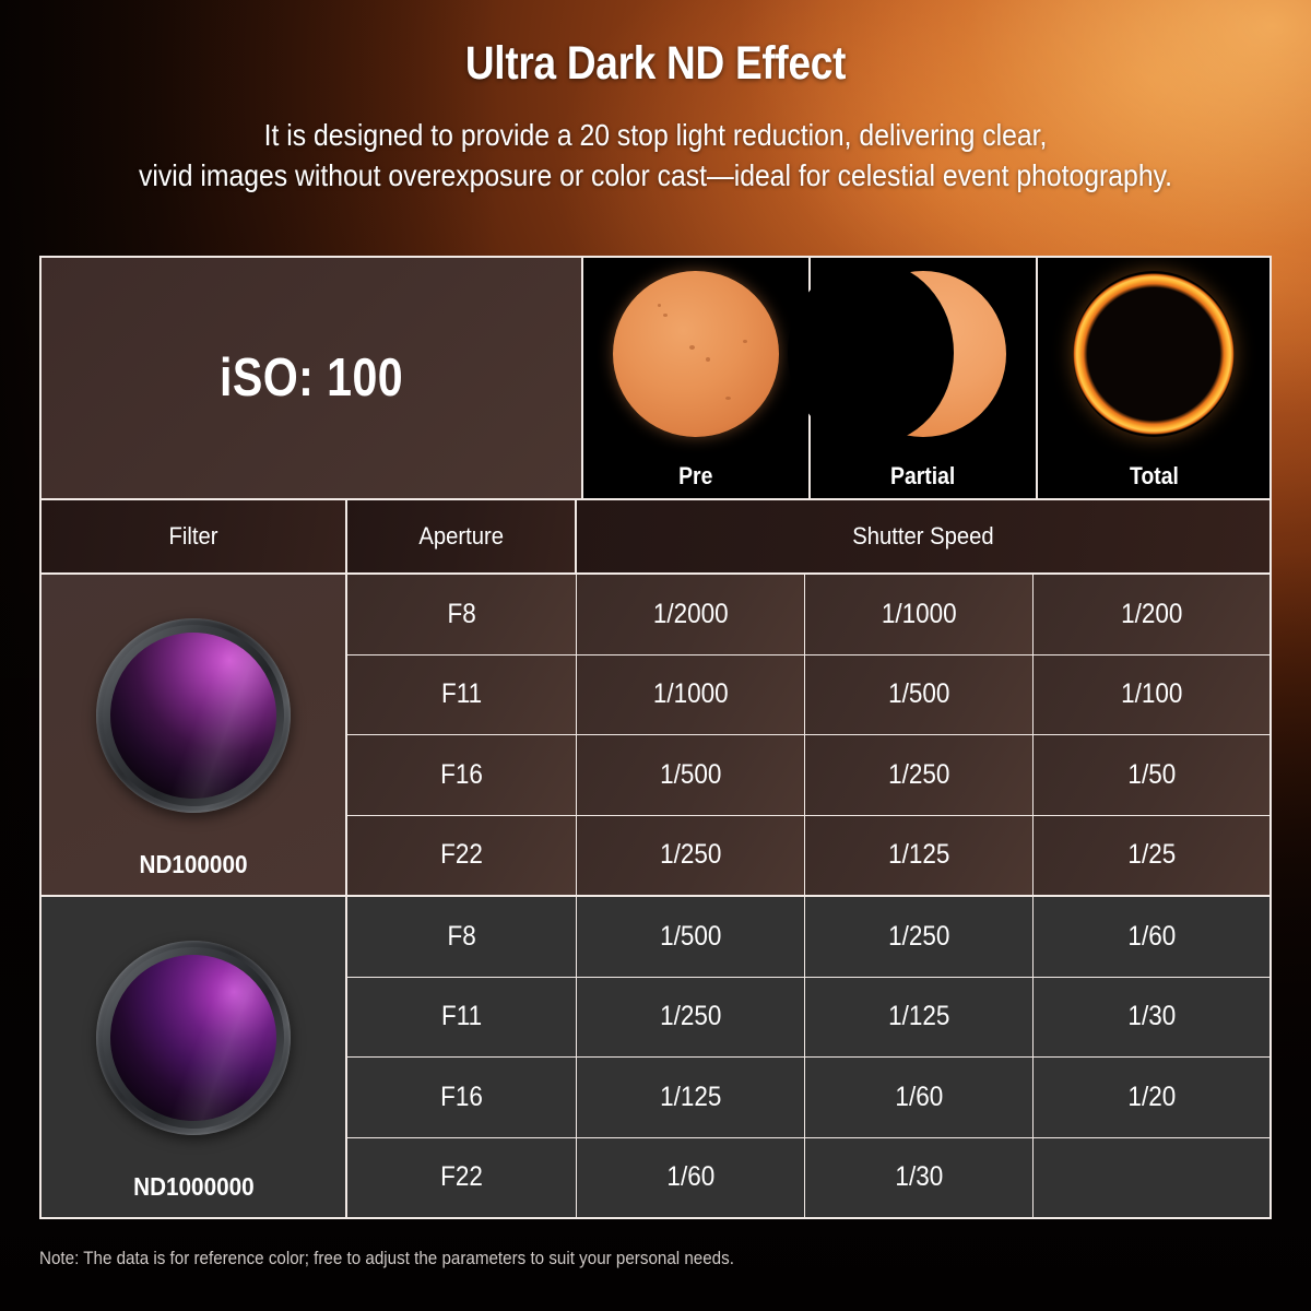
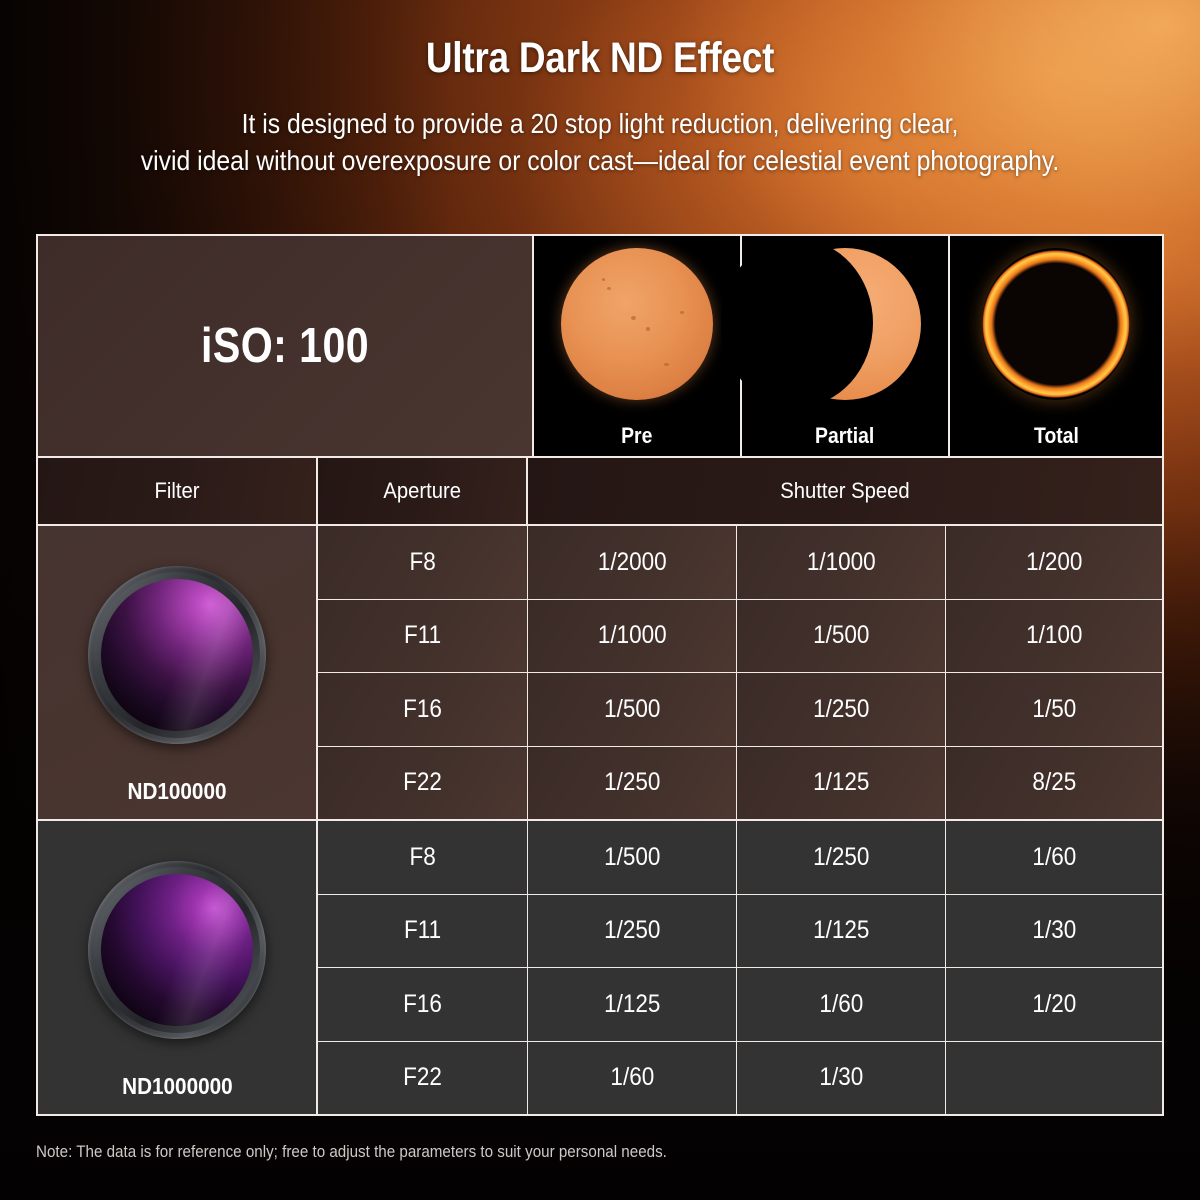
  Ultra Dark ND Effect
  It is designed to provide a 20 stop light reduction, delivering clear,
- vivid images without overexposure or color cast—ideal for celestial event photography.
+ vivid ideal without overexposure or color cast—ideal for celestial event photography.
  iSO: 100
  Pre
  Partial
  Total
  Filter
  Aperture
  Shutter Speed
  ND100000
  F8
  1/2000
  1/1000
  1/200
  F11
  1/1000
  1/500
  1/100
  F16
  1/500
  1/250
  1/50
  F22
  1/250
  1/125
- 1/25
+ 8/25
  ND1000000
  F8
  1/500
  1/250
  1/60
  F11
  1/250
  1/125
  1/30
  F16
  1/125
  1/60
  1/20
  F22
  1/60
  1/30
- Note: The data is for reference color; free to adjust the parameters to suit your personal needs.
+ Note: The data is for reference only; free to adjust the parameters to suit your personal needs.
